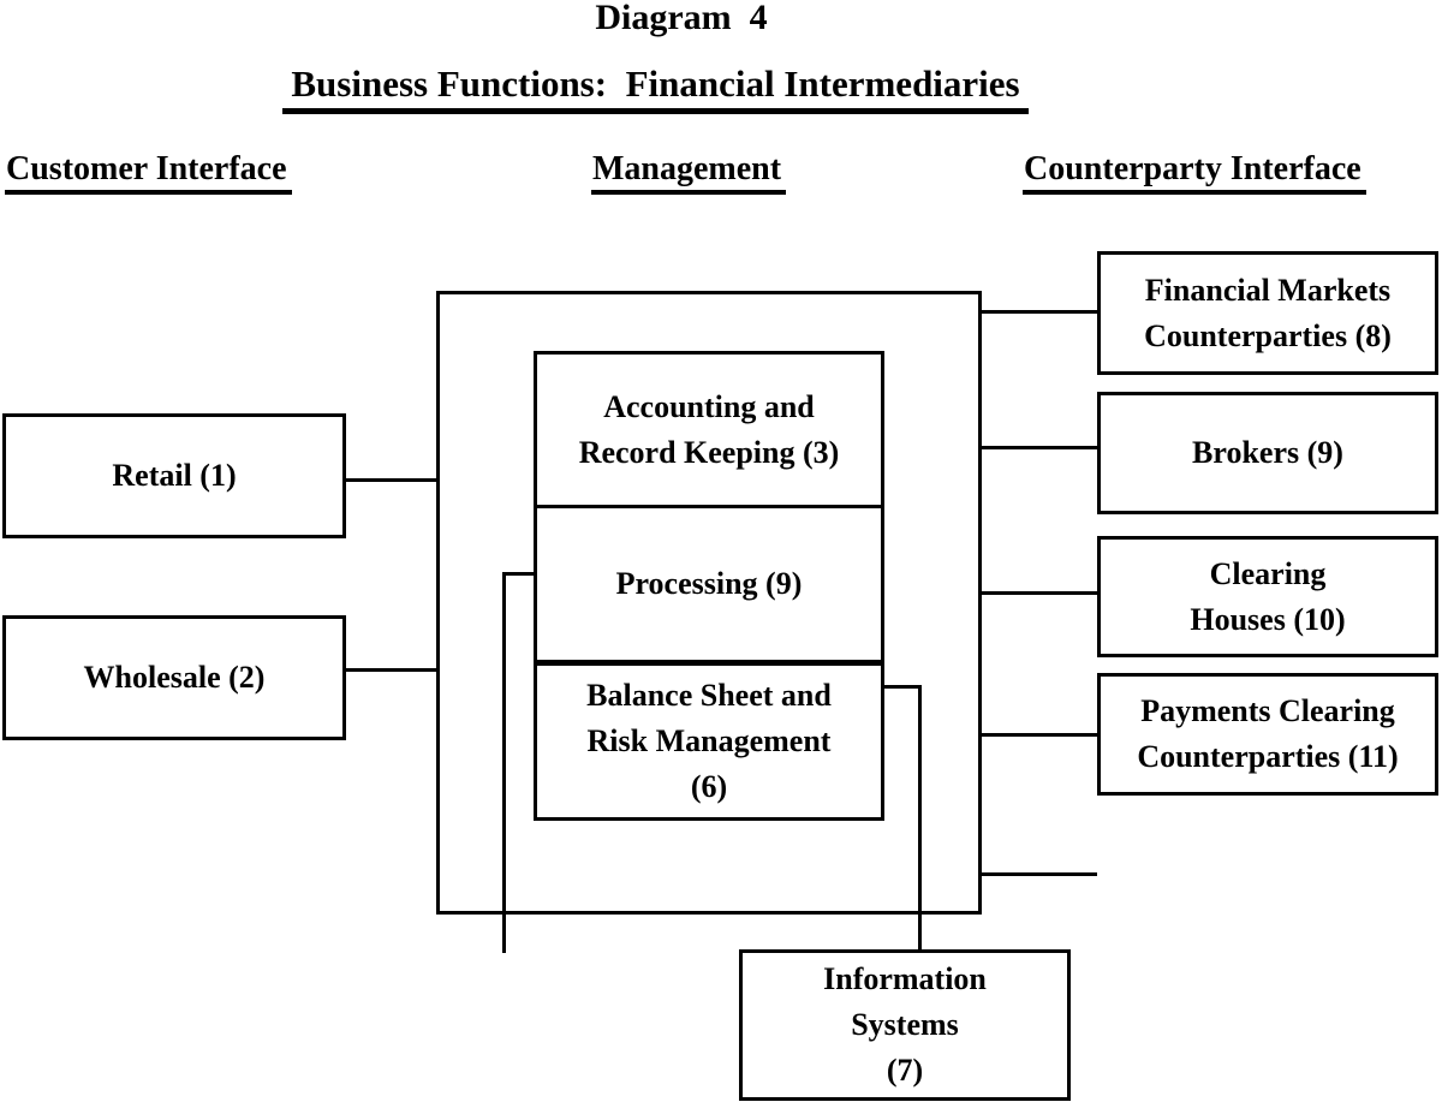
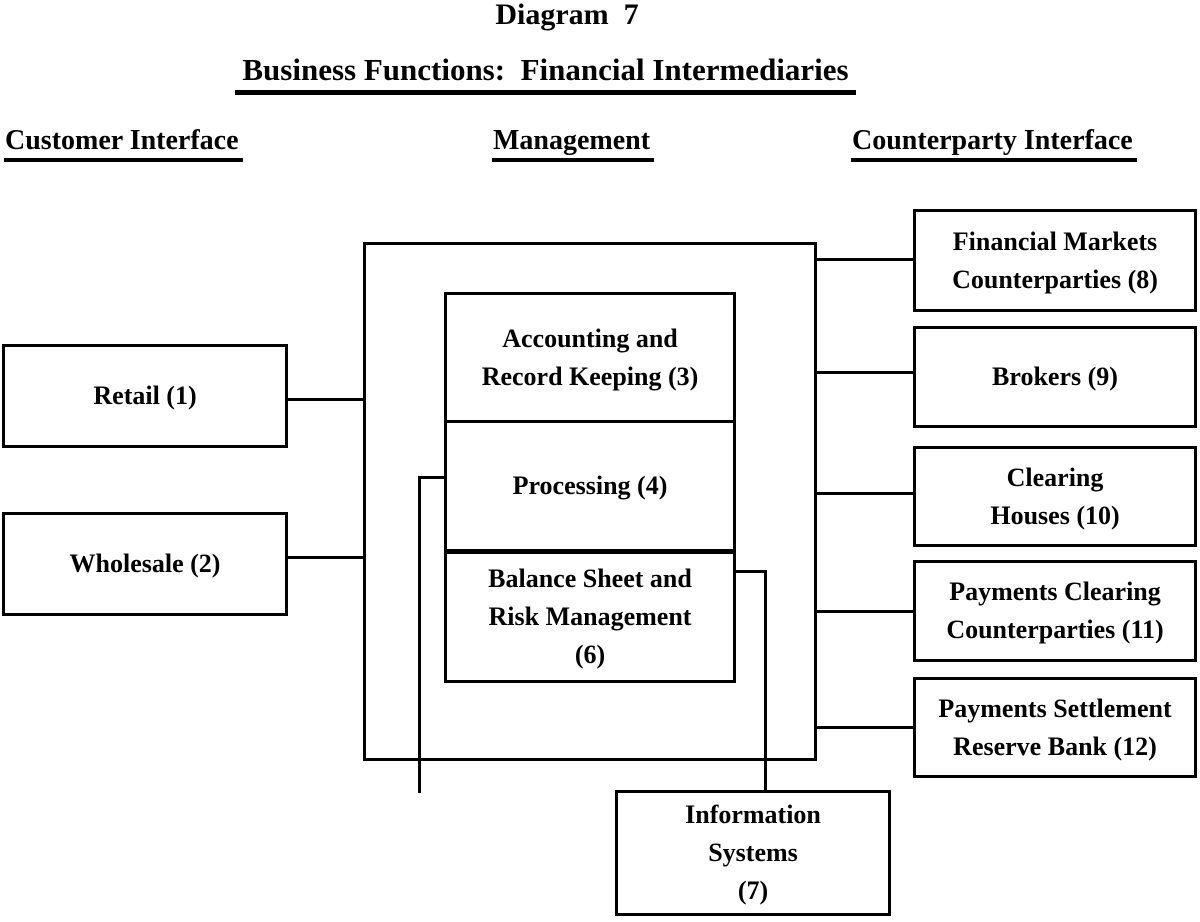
- Diagram 4
+ Diagram 7
  Business Functions: Financial Intermediaries
  Customer Interface
  Management
  Counterparty Interface
  Retail (1)
  Wholesale (2)
  Accounting and
  Record Keeping (3)
- Processing (9)
+ Processing (4)
  Balance Sheet and
  Risk Management
  (6)
  Financial Markets
  Counterparties (8)
  Brokers (9)
  Clearing
  Houses (10)
  Payments Clearing
  Counterparties (11)
+ Payments Settlement
+ Reserve Bank (12)
  Information
  Systems
  (7)
